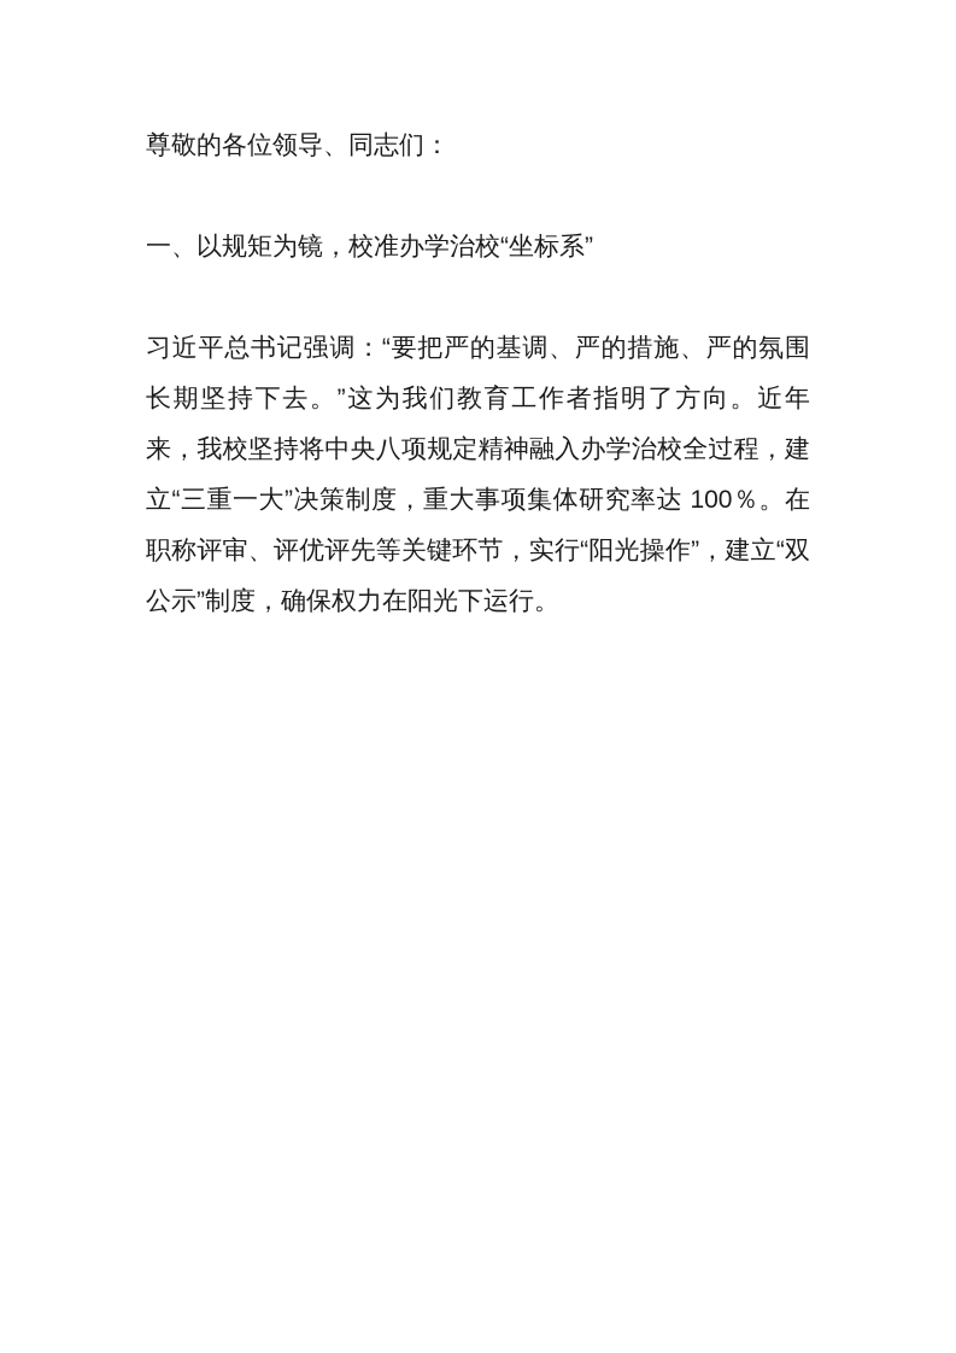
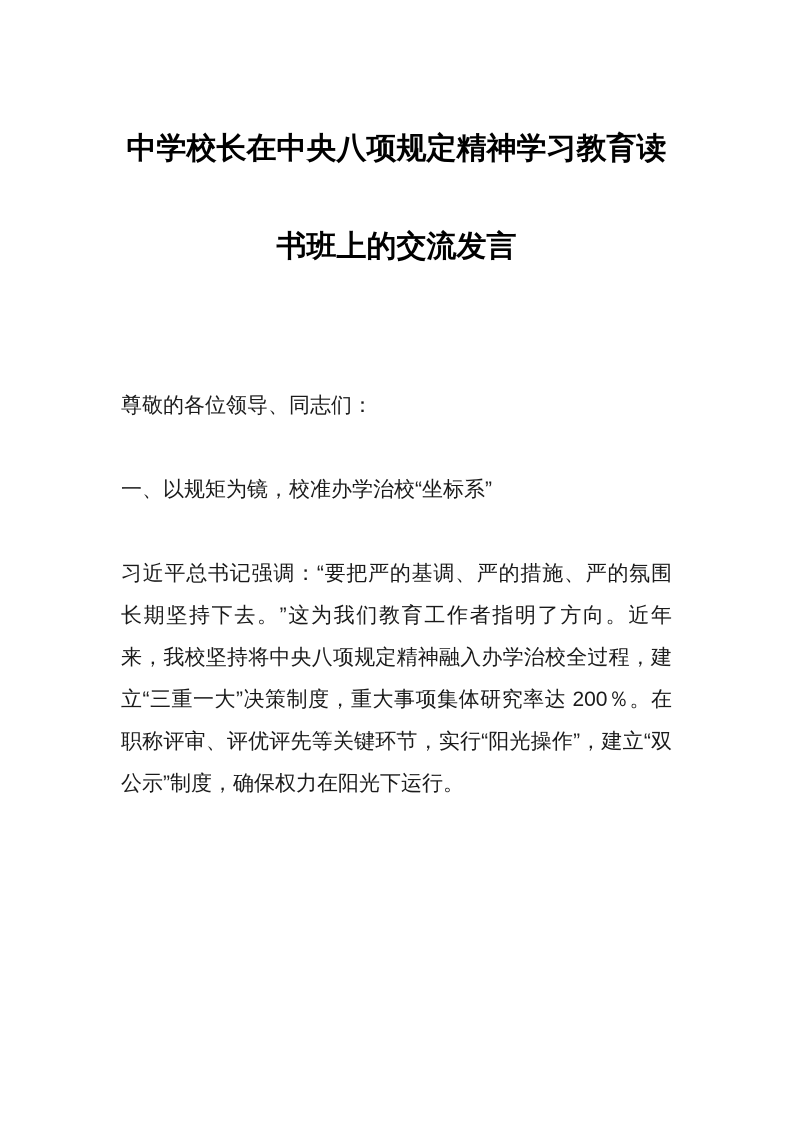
+ 中学校长在中央八项规定精神学习教育读
+ 书班上的交流发言
  尊敬的各位领导、同志们：
  一、以规矩为镜，校准办学治校“坐标系”
- 习近平总书记强调：“要把严的基调、严的措施、严的氛围长期坚持下去。”这为我们教育工作者指明了方向。近年来，我校坚持将中央八项规定精神融入办学治校全过程，建立“三重一大”决策制度，重大事项集体研究率达 100％。在职称评审、评优评先等关键环节，实行“阳光操作”，建立“双公示”制度，确保权力在阳光下运行。
+ 习近平总书记强调：“要把严的基调、严的措施、严的氛围长期坚持下去。”这为我们教育工作者指明了方向。近年来，我校坚持将中央八项规定精神融入办学治校全过程，建立“三重一大”决策制度，重大事项集体研究率达 200％。在职称评审、评优评先等关键环节，实行“阳光操作”，建立“双公示”制度，确保权力在阳光下运行。
